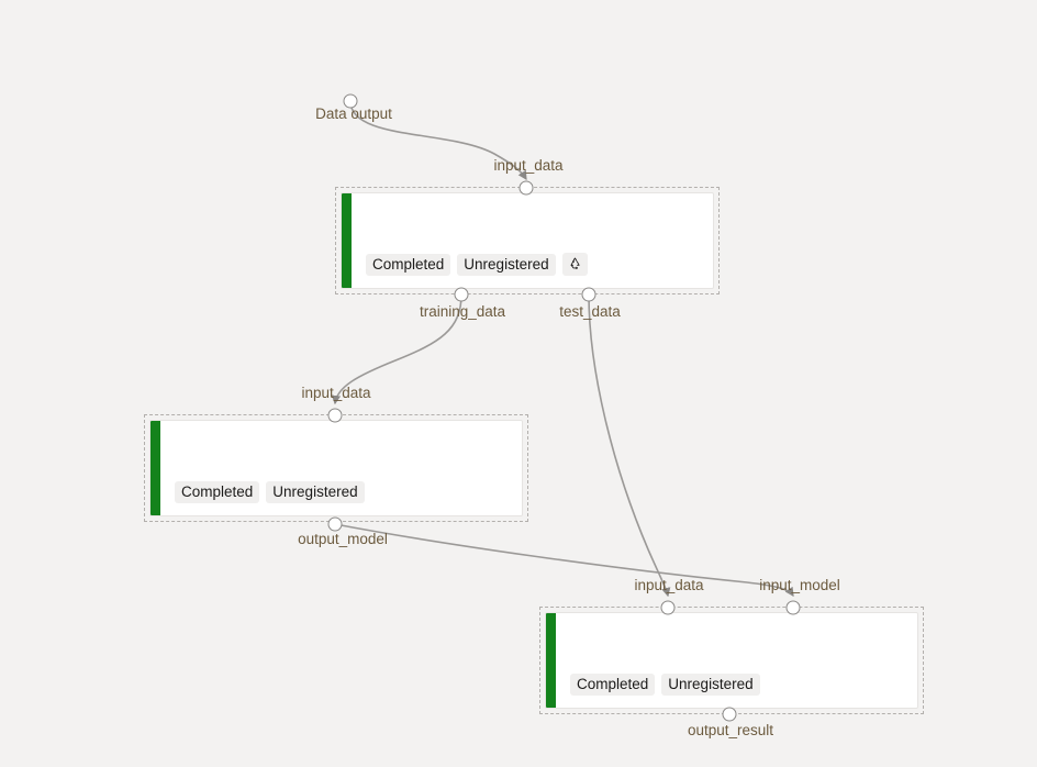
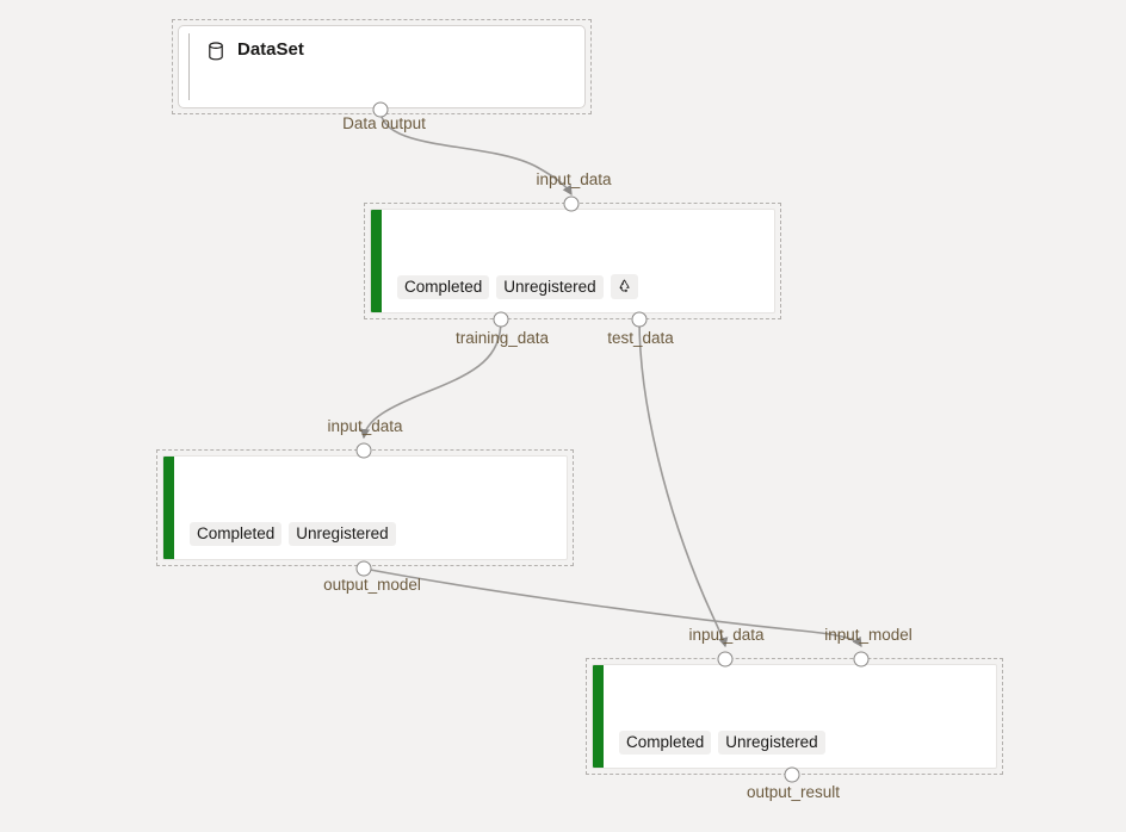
+ DataSet
  Completed
  Unregistered
  Completed
  Unregistered
  Completed
  Unregistered
  Data output
  input_data
  training_data
  test_data
  input_data
  output_model
  input_data
  input_model
  output_result
